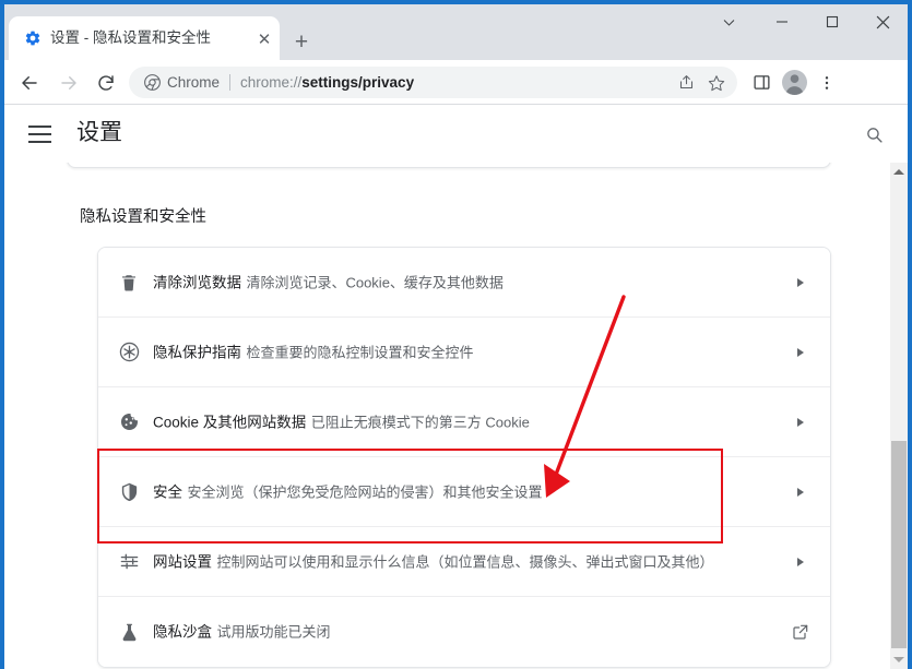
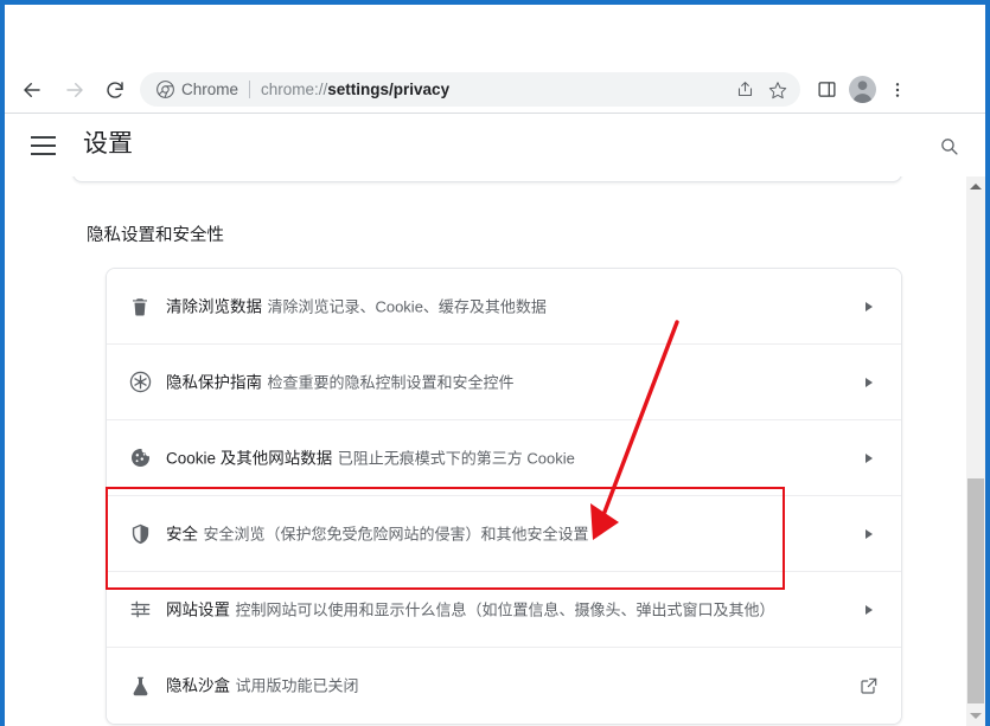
- 设置 - 隐私设置和安全性
- ✕
- +
  Chrome
  chrome://settings/privacy
  设置
  隐私设置和安全性
  清除浏览数据 清除浏览记录、Cookie、缓存及其他数据
  隐私保护指南 检查重要的隐私控制设置和安全控件
  Cookie 及其他网站数据 已阻止无痕模式下的第三方 Cookie
  安全 安全浏览（保护您免受危险网站的侵害）和其他安全设置
  网站设置 控制网站可以使用和显示什么信息（如位置信息、摄像头、弹出式窗口及其他）
  隐私沙盒 试用版功能已关闭
